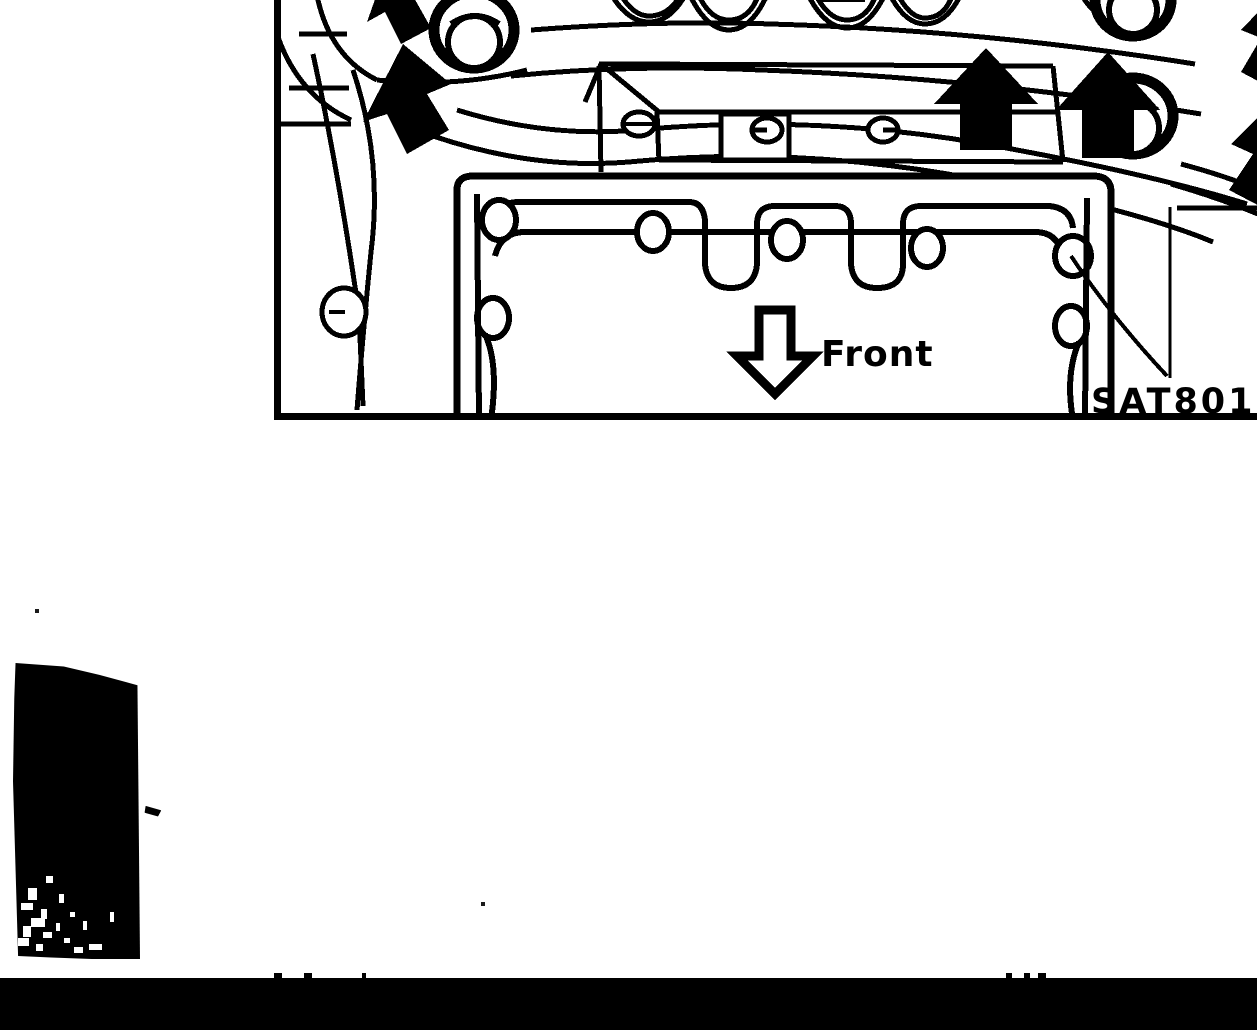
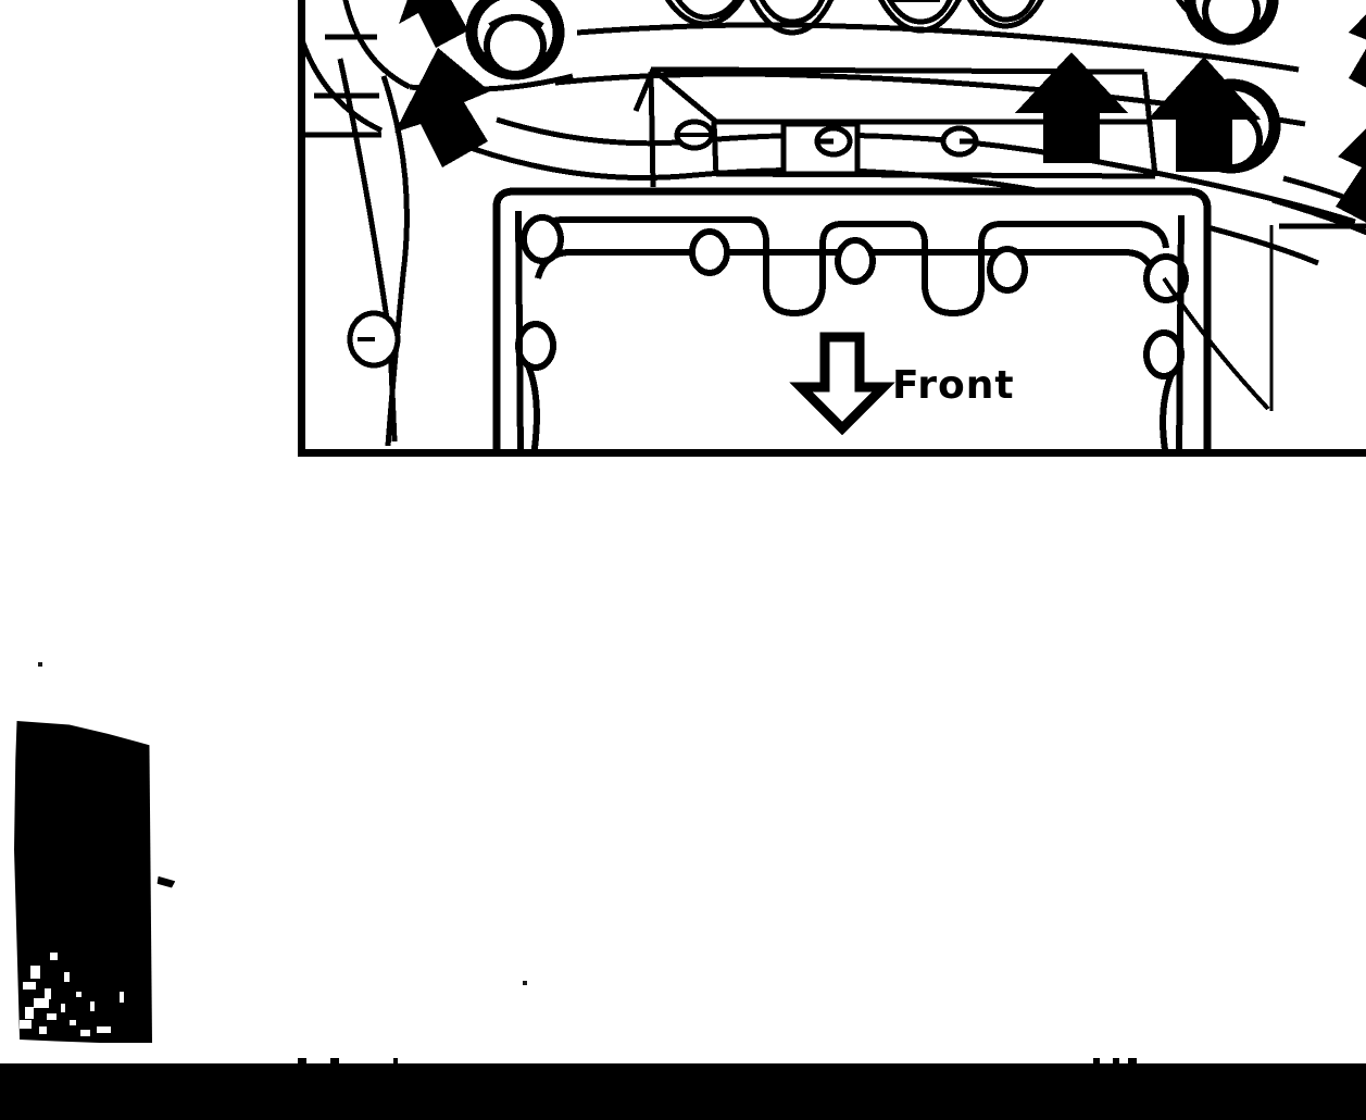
  Front
- SAT801
